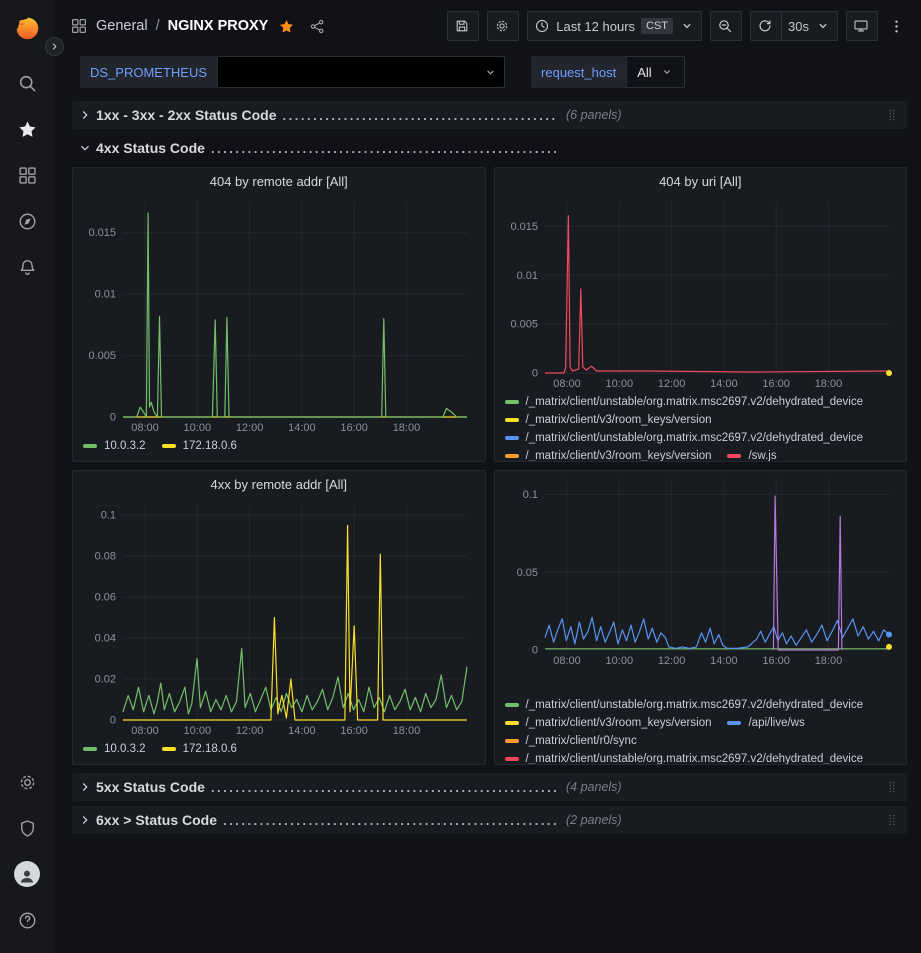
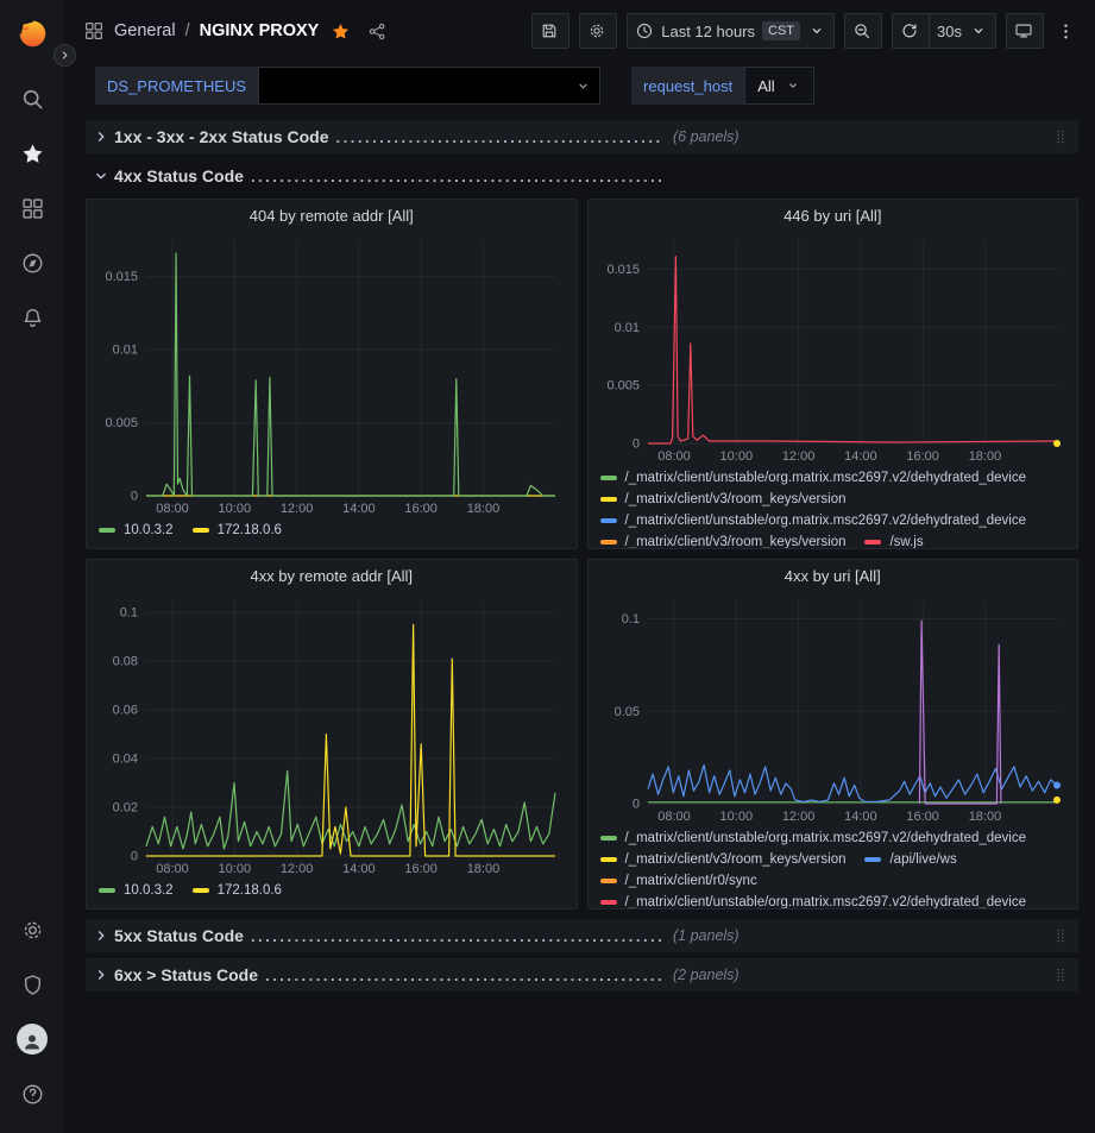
  General
  /
  NGINX PROXY
  Last 12 hours
  CST
  30s
  DS_PROMETHEUS
  request_host
  All
  1xx - 3xx - 2xx Status Code
  (6 panels)
  4xx Status Code
  ........................................................
  404 by remote addr [All]
  08:00
  10:00
  12:00
  14:00
  16:00
  18:00
  0
  0.005
  0.01
  0.015
  10.0.3.2
  172.18.0.6
- 404 by uri [All]
+ 446 by uri [All]
  08:00
  10:00
  12:00
  14:00
  16:00
  18:00
  0
  0.005
  0.01
  0.015
  /_matrix/client/unstable/org.matrix.msc2697.v2/dehydrated_device
  /_matrix/client/v3/room_keys/version
  /_matrix/client/unstable/org.matrix.msc2697.v2/dehydrated_device
  /_matrix/client/v3/room_keys/version
  /sw.js
  4xx by remote addr [All]
  08:00
  10:00
  12:00
  14:00
  16:00
  18:00
  0
  0.02
  0.04
  0.06
  0.08
  0.1
  10.0.3.2
  172.18.0.6
+ 4xx by uri [All]
  08:00
  10:00
  12:00
  14:00
  16:00
  18:00
  0
  0.05
  0.1
  /_matrix/client/unstable/org.matrix.msc2697.v2/dehydrated_device
  /_matrix/client/v3/room_keys/version
  /api/live/ws
  /_matrix/client/r0/sync
  /_matrix/client/unstable/org.matrix.msc2697.v2/dehydrated_device
  5xx Status Code
  ........................................................
- (4 panels)
+ (1 panels)
  6xx > Status Code
  (2 panels)
